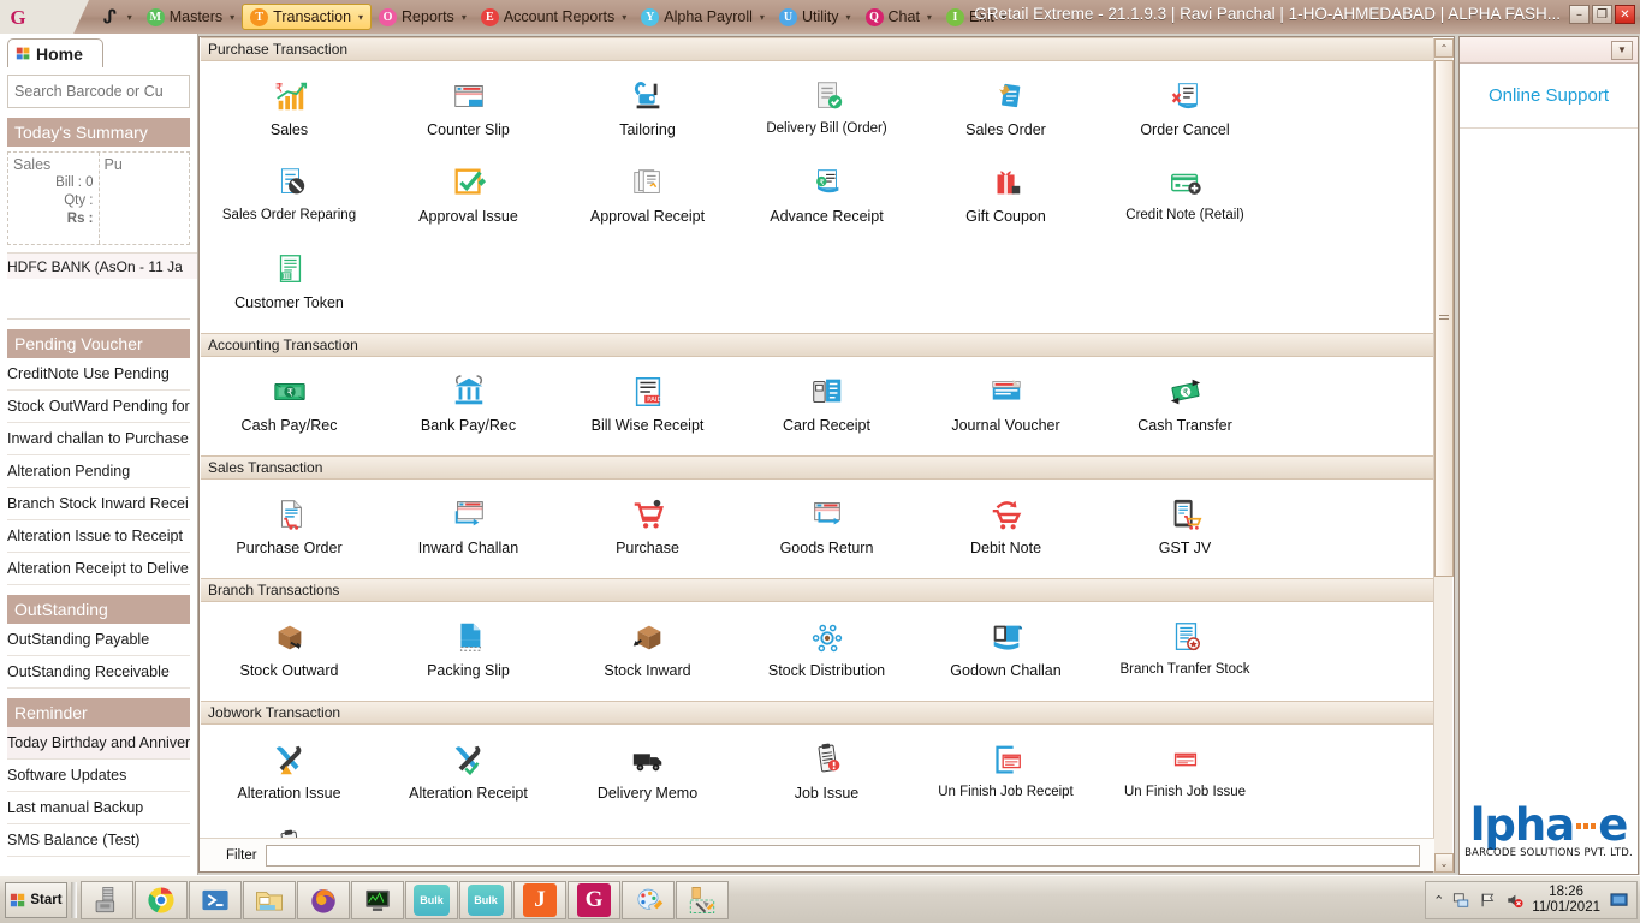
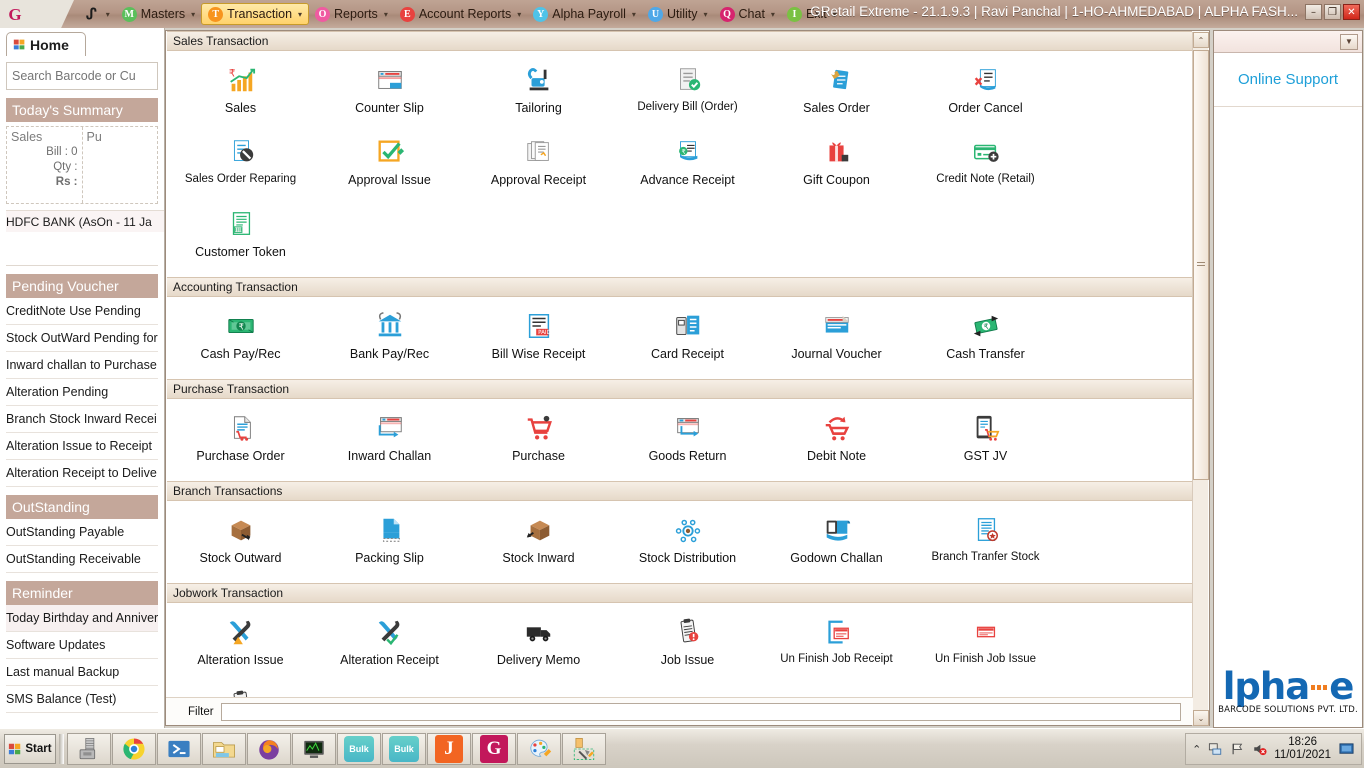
  G
  ᔑ
  ▾
  M
  Masters
  ▾
  T
  Transaction
  ▾
  O
  Reports
  ▾
  E
  Account Reports
  ▾
  Y
  Alpha Payroll
  ▾
  U
  Utility
  ▾
  Q
  Chat
  ▾
  I
  Exit
  ▾
  GRetail Extreme - 21.1.9.3 | Ravi Panchal | 1-HO-AHMEDABAD | ALPHA FASH...
  –
  ❐
  ✕
  Home
  Search Barcode or Cu
  Today's Summary
  Sales
  Bill : 0
  Qty :
  Rs :
  Pu
  HDFC BANK (AsOn - 11 Ja
  Pending Voucher
  CreditNote Use Pending
  Stock OutWard Pending for
  Inward challan to Purchase
  Alteration Pending
  Branch Stock Inward Recei
  Alteration Issue to Receipt
  Alteration Receipt to Delive
  OutStanding
  OutStanding Payable
  OutStanding Receivable
  Reminder
  Today Birthday and Anniver
  Software Updates
  Last manual Backup
  SMS Balance (Test)
- Purchase Transaction
+ Sales Transaction
  ₹
  Sales
  Counter Slip
  Tailoring
  Delivery Bill (Order)
  Sales Order
  Order Cancel
  Sales Order Reparing
  Approval Issue
  Approval Receipt
  ₹
  Advance Receipt
  Gift Coupon
  Credit Note (Retail)
  Customer Token
  Accounting Transaction
  ₹
  Cash Pay/Rec
  Bank Pay/Rec
  Bill Wise Receipt
  Card Receipt
  Journal Voucher
  Cash Transfer
- Sales Transaction
+ Purchase Transaction
  Purchase Order
  Inward Challan
  Purchase
  Goods Return
  Debit Note
  GST JV
  Branch Transactions
  Stock Outward
  Packing Slip
  Stock Inward
  Stock Distribution
  Godown Challan
  Branch Tranfer Stock
  Jobwork Transaction
  Alteration Issue
  Alteration Receipt
  Delivery Memo
  Job Issue
  Un Finish Job Receipt
  Un Finish Job Issue
  ⌃
  ⌄
  Filter
  ▼
  Online Support
  lpha
  e
  BARCODE SOLUTIONS PVT. LTD.
  Start
  Bulk
  Bulk
  J
  G
  ⌃
  18:26
  11/01/2021
